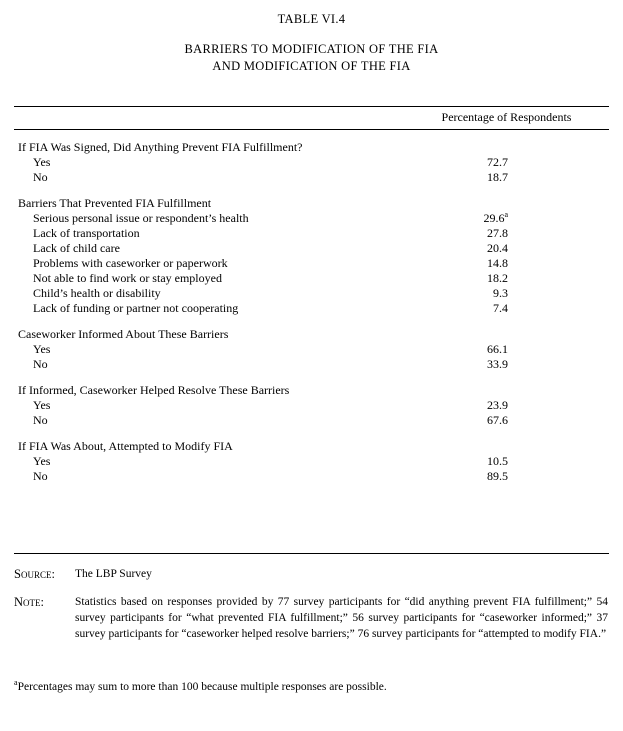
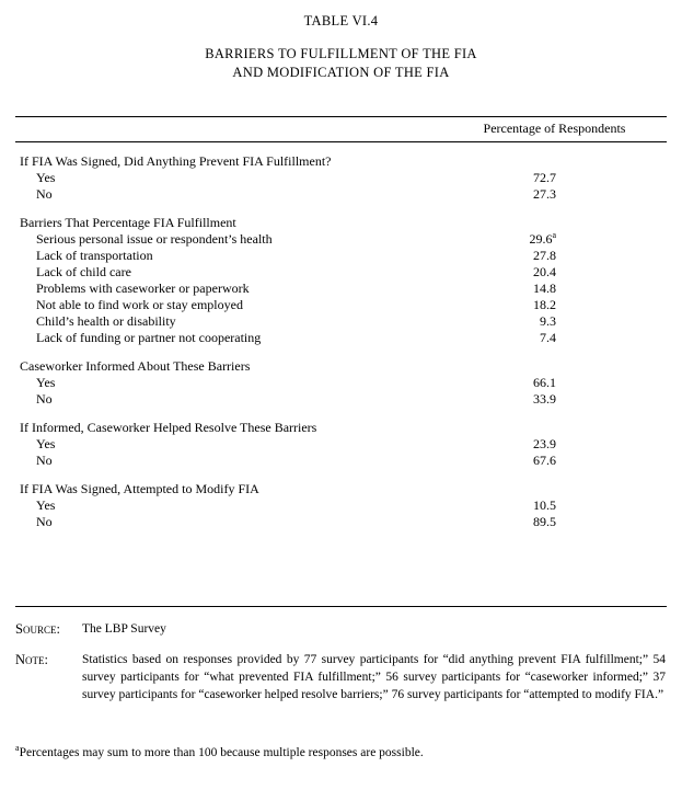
  TABLE VI.4
- BARRIERS TO MODIFICATION OF THE FIA
+ BARRIERS TO FULFILLMENT OF THE FIA
  AND MODIFICATION OF THE FIA
  Percentage of Respondents
  If FIA Was Signed, Did Anything Prevent FIA Fulfillment?
  Yes
  72.7
  No
- 18.7
+ 27.3
- Barriers That Prevented FIA Fulfillment
+ Barriers That Percentage FIA Fulfillment
  Serious personal issue or respondent’s health
  29.6a
  Lack of transportation
  27.8
  Lack of child care
  20.4
  Problems with caseworker or paperwork
  14.8
  Not able to find work or stay employed
  18.2
  Child’s health or disability
  9.3
  Lack of funding or partner not cooperating
  7.4
  Caseworker Informed About These Barriers
  Yes
  66.1
  No
  33.9
  If Informed, Caseworker Helped Resolve These Barriers
  Yes
  23.9
  No
  67.6
- If FIA Was About, Attempted to Modify FIA
+ If FIA Was Signed, Attempted to Modify FIA
  Yes
  10.5
  No
  89.5
  Source:
  The LBP Survey
  Note:
  Statistics based on responses provided by 77 survey participants for “did anything prevent FIA fulfillment;” 54 survey participants for “what prevented FIA fulfillment;” 56 survey participants for “caseworker informed;” 37 survey participants for “caseworker helped resolve barriers;” 76 survey participants for “attempted to modify FIA.”
  aPercentages may sum to more than 100 because multiple responses are possible.
